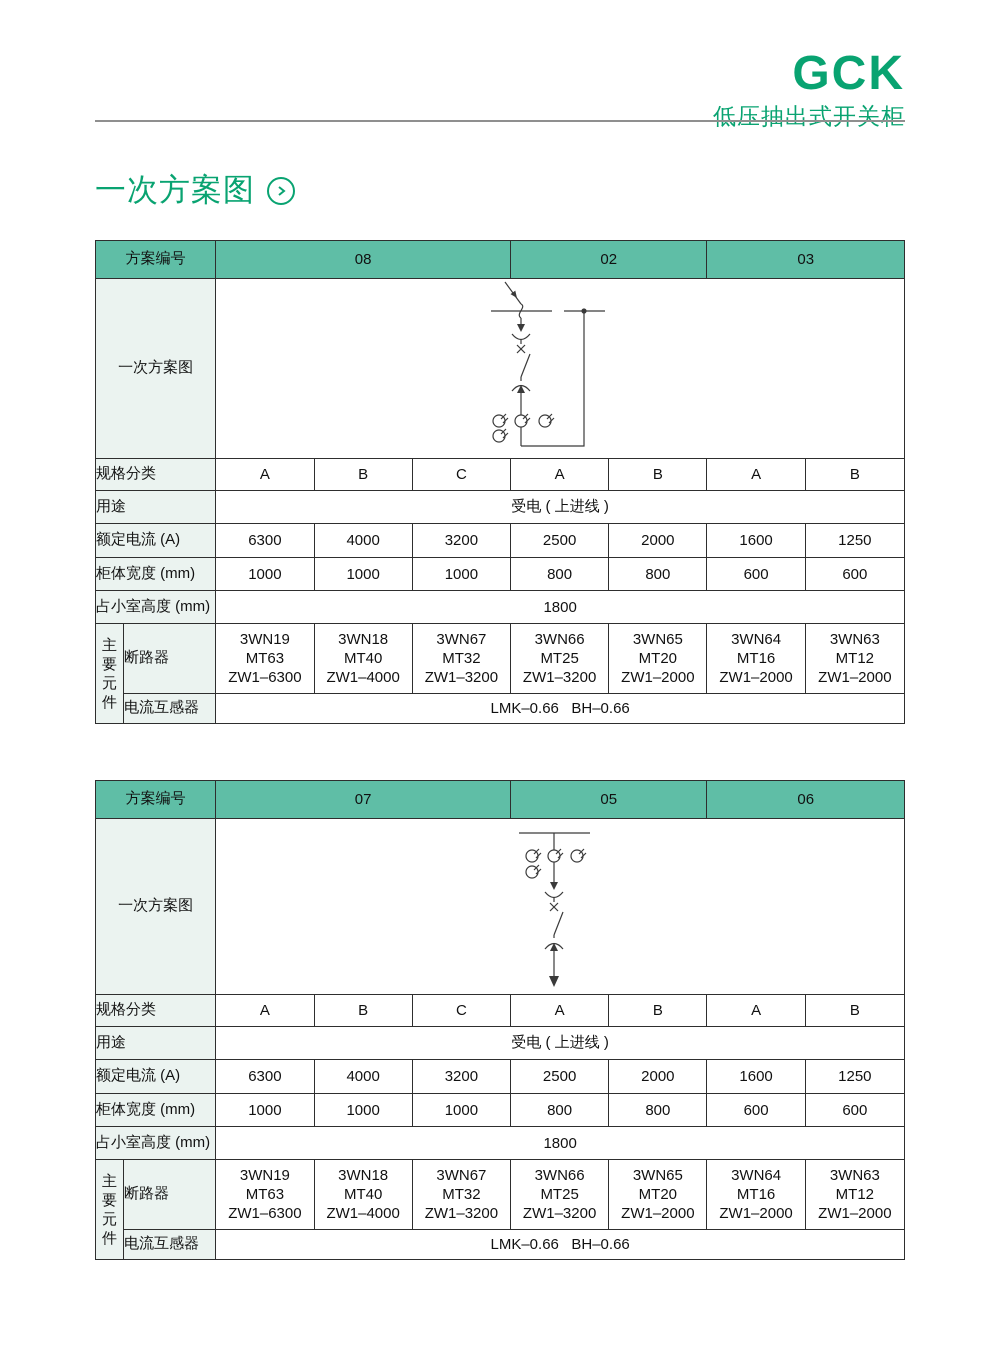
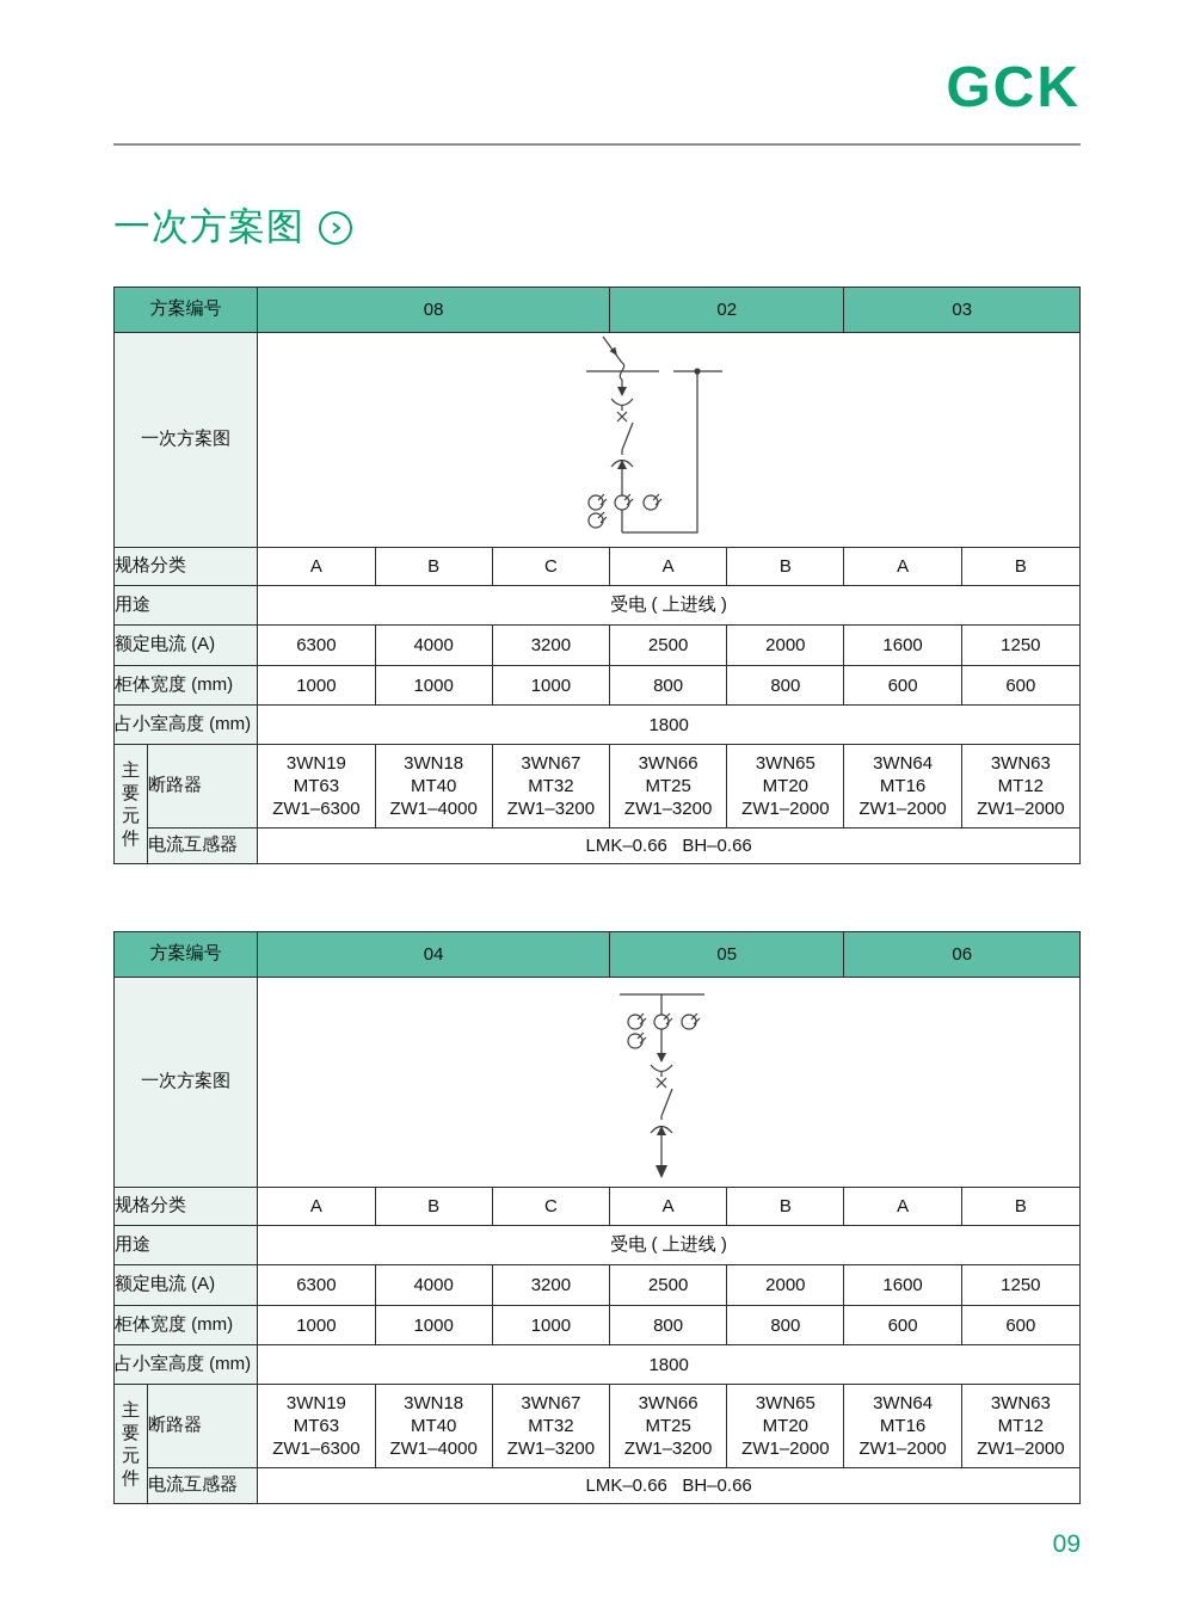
  GCK
- 低压抽出式开关柜
  一次方案图
  方案编号	08	02	03
  一次方案图
  规格分类	A	B	C	A	B	A	B
  用途	受电 ( 上进线 )
  额定电流 (A)	6300	4000	3200	2500	2000	1600	1250
  柜体宽度 (mm)	1000	1000	1000	800	800	600	600
  占小室高度 (mm)	1800
  主要元件	断路器	3WN19MT63ZW1–6300	3WN18MT40ZW1–4000	3WN67MT32ZW1–3200	3WN66MT25ZW1–3200	3WN65MT20ZW1–2000	3WN64MT16ZW1–2000	3WN63MT12ZW1–2000
  电流互感器	LMK–0.66 BH–0.66
- 方案编号	07	05	06
+ 方案编号	04	05	06
  一次方案图
  规格分类	A	B	C	A	B	A	B
  用途	受电 ( 上进线 )
  额定电流 (A)	6300	4000	3200	2500	2000	1600	1250
  柜体宽度 (mm)	1000	1000	1000	800	800	600	600
  占小室高度 (mm)	1800
  主要元件	断路器	3WN19MT63ZW1–6300	3WN18MT40ZW1–4000	3WN67MT32ZW1–3200	3WN66MT25ZW1–3200	3WN65MT20ZW1–2000	3WN64MT16ZW1–2000	3WN63MT12ZW1–2000
  电流互感器	LMK–0.66 BH–0.66
+ 09
